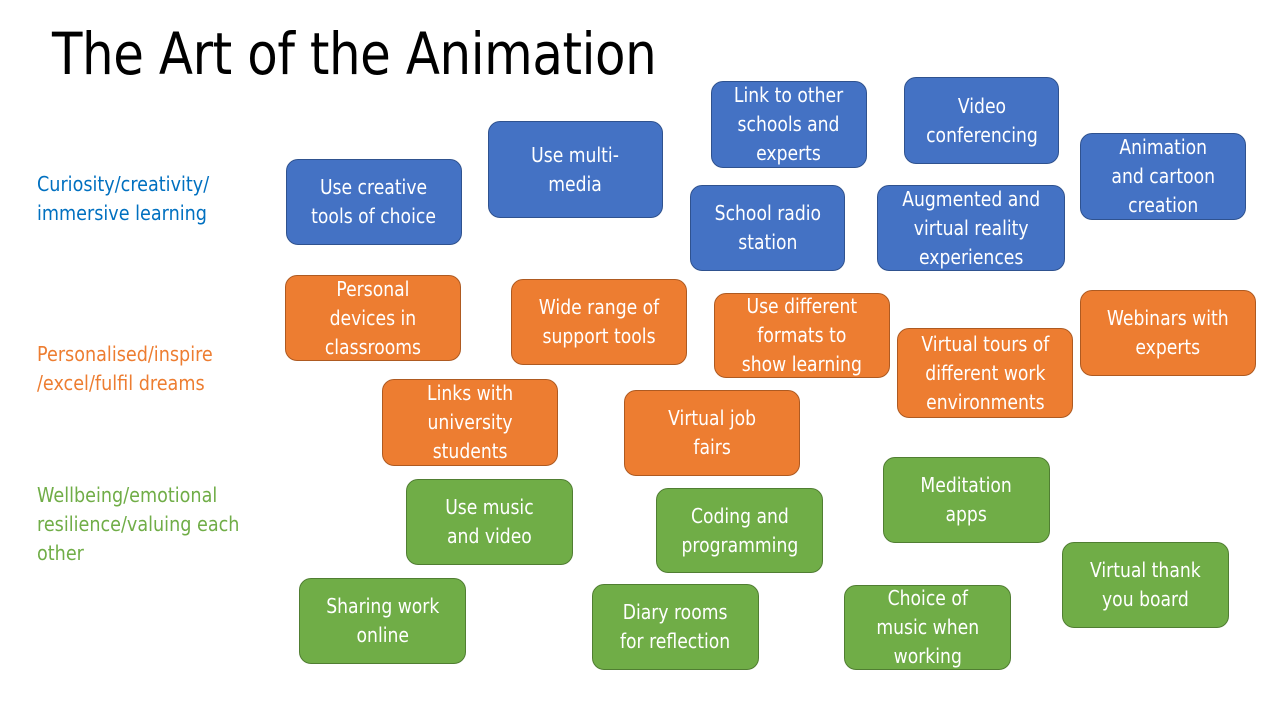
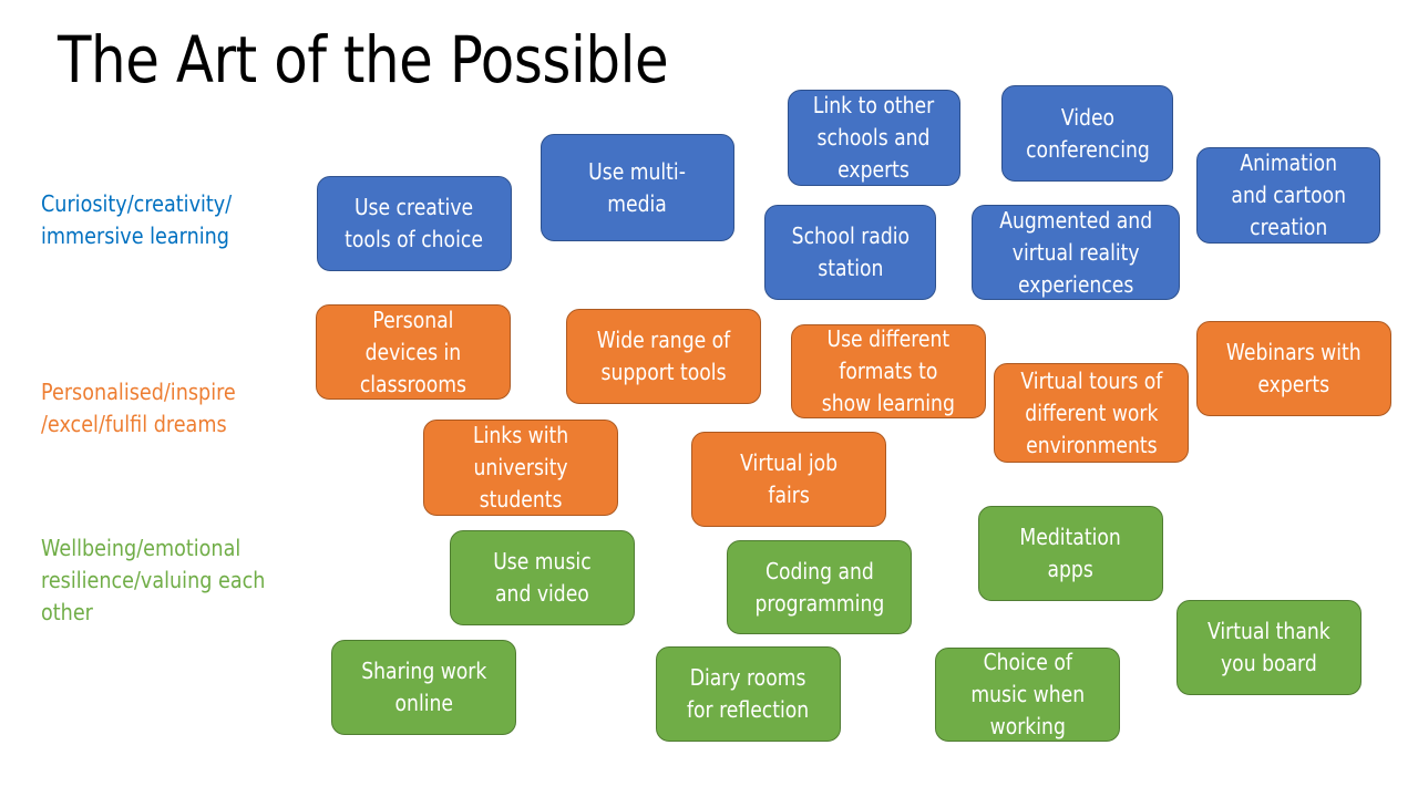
- The Art of the Animation
+ The Art of the Possible
  Curiosity/creativity/
  immersive learning
  Personalised/inspire
  /excel/fulfil dreams
  Wellbeing/emotional
  resilience/valuing each
  other
  Use creative
  tools of choice
  Use multi-
  media
  Link to other
  schools and
  experts
  School radio
  station
  Video
  conferencing
  Augmented and
  virtual reality
  experiences
  Animation
  and cartoon
  creation
  Personal
  devices in
  classrooms
  Wide range of
  support tools
  Use different
  formats to
  show learning
  Virtual tours of
  different work
  environments
  Webinars with
  experts
  Links with
  university
  students
  Virtual job
  fairs
  Use music
  and video
  Coding and
  programming
  Meditation
  apps
  Sharing work
  online
  Diary rooms
  for reflection
  Choice of
  music when
  working
  Virtual thank
  you board
